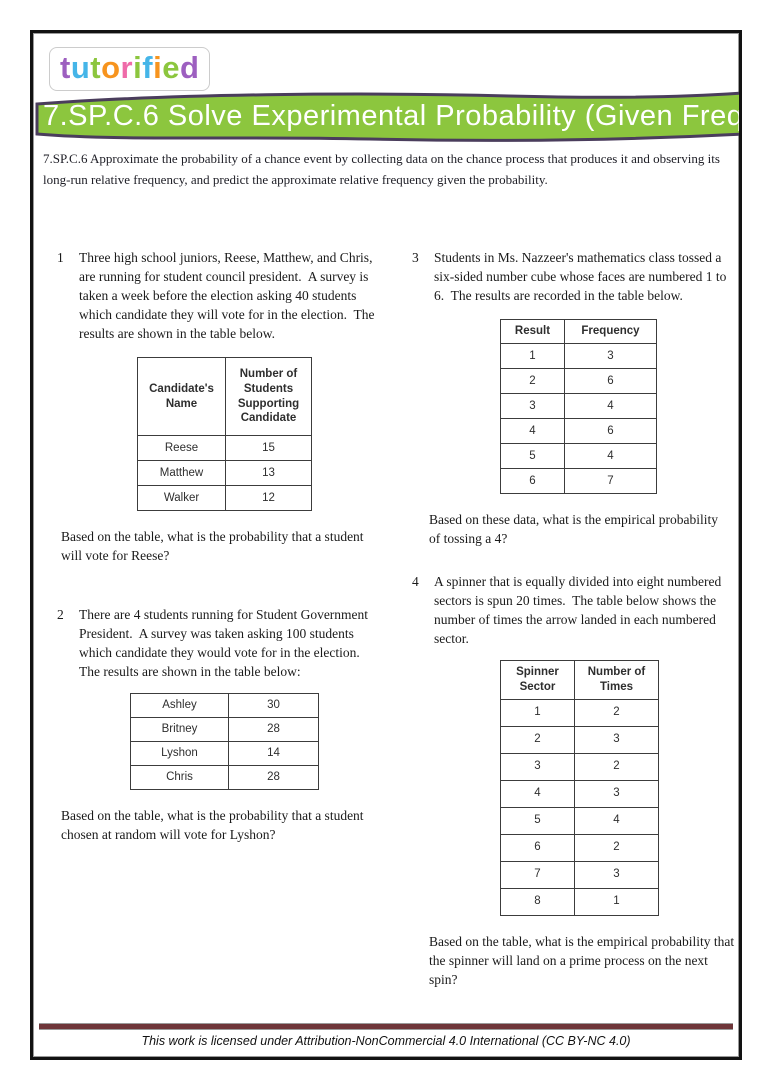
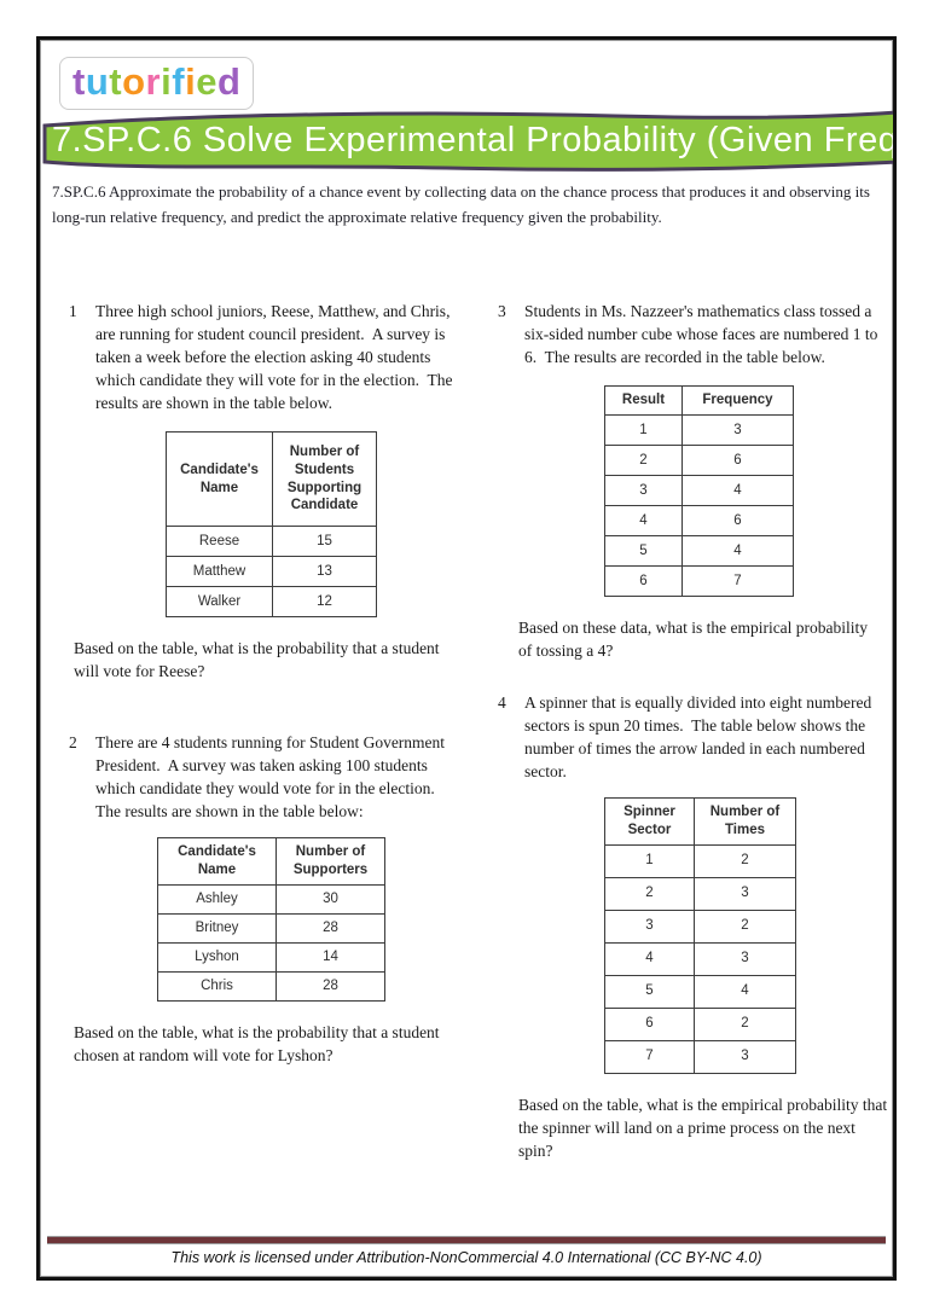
  tutorified
  7.SP.C.6 Solve Experimental Probability (Given Freq
  7.SP.C.6 Approximate the probability of a chance event by collecting data on the chance process that produces it and observing its long-run relative frequency, and predict the approximate relative frequency given the probability.
  1
  Three high school juniors, Reese, Matthew, and Chris, are running for student council president. A survey is taken a week before the election asking 40 students which candidate they will vote for in the election. The results are shown in the table below.
  Candidate's Name	Number of Students Supporting Candidate
  Reese	15
  Matthew	13
  Walker	12
  Based on the table, what is the probability that a student will vote for Reese?
  2
  There are 4 students running for Student Government President. A survey was taken asking 100 students which candidate they would vote for in the election. The results are shown in the table below:
+ Candidate's Name	Number of Supporters
  Ashley	30
  Britney	28
  Lyshon	14
  Chris	28
  Based on the table, what is the probability that a student chosen at random will vote for Lyshon?
  3
  Students in Ms. Nazzeer's mathematics class tossed a six-sided number cube whose faces are numbered 1 to 6. The results are recorded in the table below.
  Result	Frequency
  1	3
  2	6
  3	4
  4	6
  5	4
  6	7
  Based on these data, what is the empirical probability of tossing a 4?
  4
  A spinner that is equally divided into eight numbered sectors is spun 20 times. The table below shows the number of times the arrow landed in each numbered sector.
  Spinner Sector	Number of Times
  1	2
  2	3
  3	2
  4	3
  5	4
  6	2
  7	3
- 8	1
  Based on the table, what is the empirical probability that the spinner will land on a prime process on the next spin?
  This work is licensed under Attribution-NonCommercial 4.0 International (CC BY-NC 4.0)
